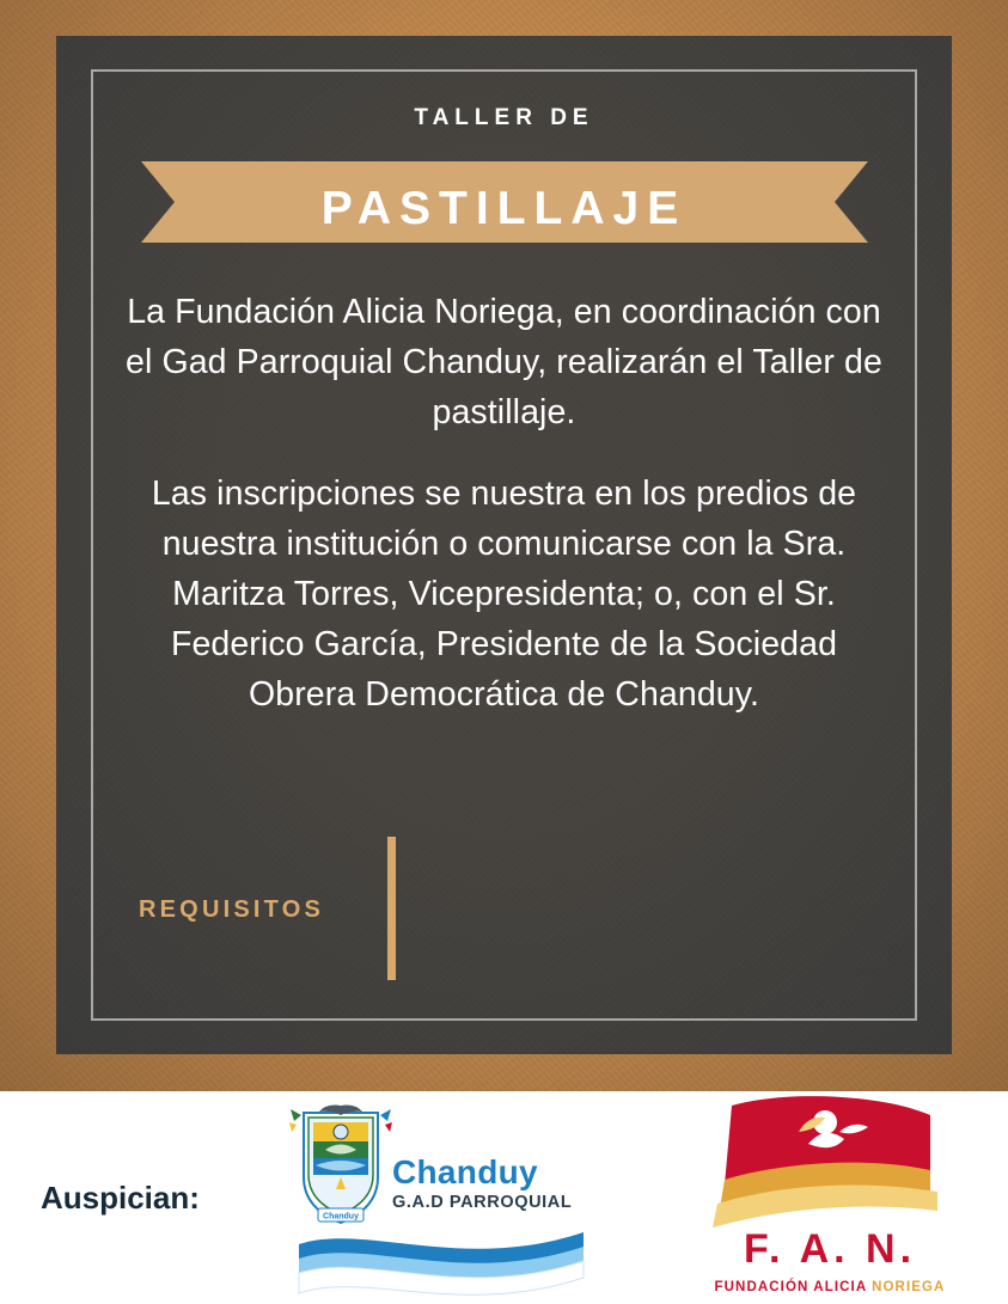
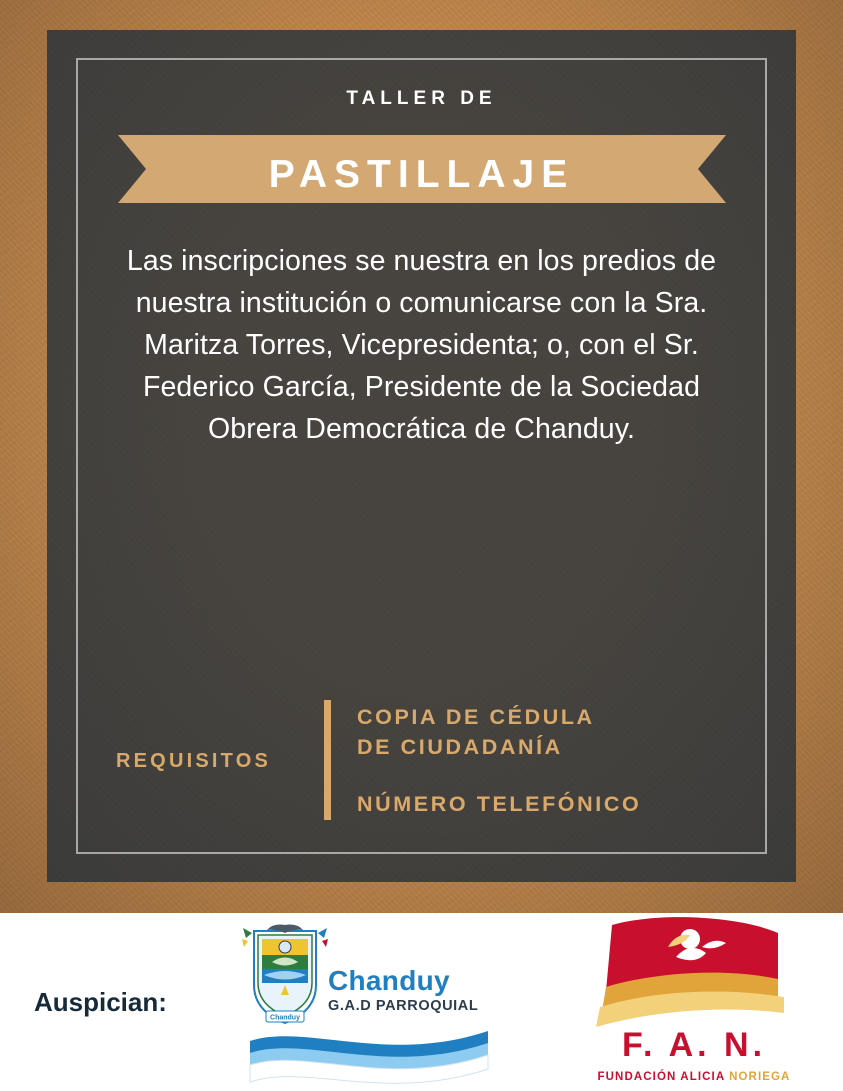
  TALLER DE
  PASTILLAJE
- La Fundación Alicia Noriega, en coordinación con el Gad Parroquial Chanduy, realizarán el Taller de pastillaje.
  Las inscripciones se nuestra en los predios de nuestra institución o comunicarse con la Sra. Maritza Torres, Vicepresidenta; o, con el Sr. Federico García, Presidente de la Sociedad Obrera Democrática de Chanduy.
  REQUISITOS
+ COPIA DE CÉDULA
+ DE CIUDADANÍA
+ NÚMERO TELEFÓNICO
  Auspician:
  Chanduy
  G.A.D PARROQUIAL
  F. A. N.
  FUNDACIÓN ALICIA NORIEGA
